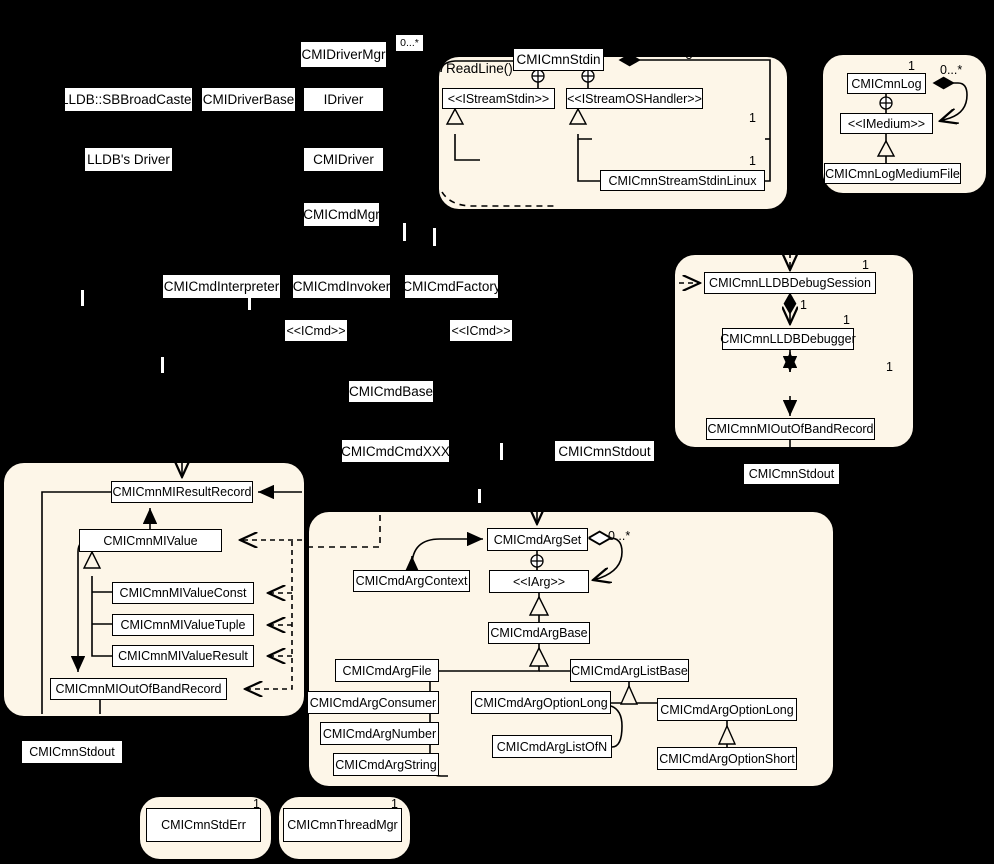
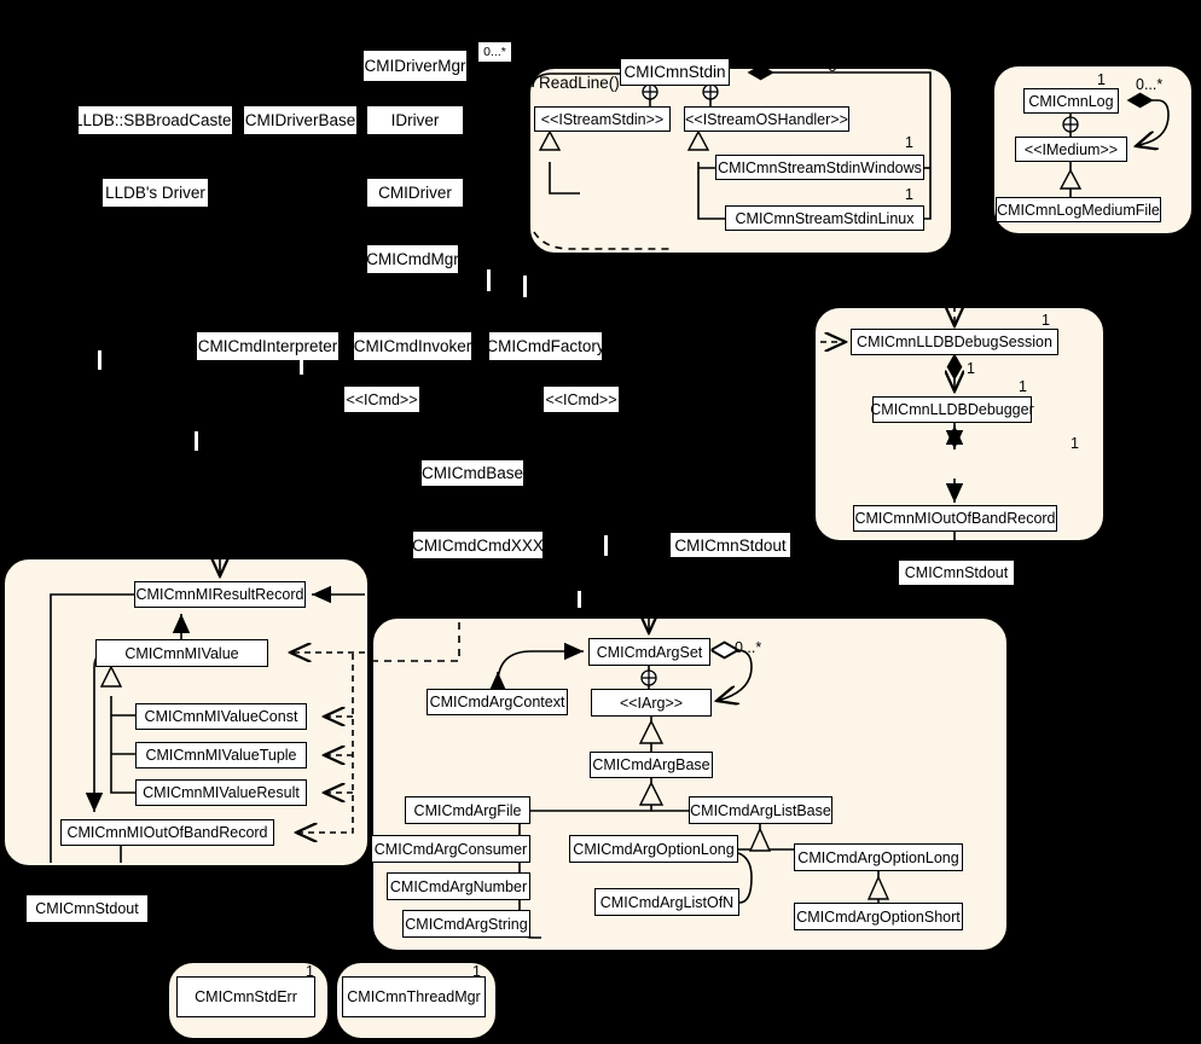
  CMIDriverMgr
  LLDB::SBBroadCaster
  CMIDriverBase
  IDriver
  LLDB's Driver
  CMIDriver
  CMICmdMgr
  CMICmdInterpreter
  CMICmdInvoker
  CMICmdFactory
  <<ICmd>>
  <<ICmd>>
  CMICmdBase
  CMICmdCmdXXX
  CMICmnStdout
  CMICmnStdin
  <<IStreamStdin>>
  <<IStreamOSHandler>>
+ CMICmnStreamStdinWindows
  CMICmnStreamStdinLinux
  CMICmnLog
  <<IMedium>>
  CMICmnLogMediumFile
  CMICmnLLDBDebugSession
  CMICmnLLDBDebugger
  CMICmnMIOutOfBandRecord
  CMICmnStdout
  CMICmnMIResultRecord
  CMICmnMIValue
  CMICmnMIValueConst
  CMICmnMIValueTuple
  CMICmnMIValueResult
  CMICmnMIOutOfBandRecord
  CMICmnStdout
  CMICmdArgSet
  CMICmdArgContext
  <<IArg>>
  CMICmdArgBase
  CMICmdArgFile
  CMICmdArgListBase
  CMICmdArgConsumer
  CMICmdArgOptionLong
  CMICmdArgOptionLong
  CMICmdArgNumber
  CMICmdArgListOfN
  CMICmdArgOptionShort
  CMICmdArgString
  CMICmnStdErr
  CMICmnThreadMgr
  0...*
  1
  1
  1
  0...*
  1
  1
  1
  1
  0...*
  1
  1
  ReadLine()
  Register a handler
